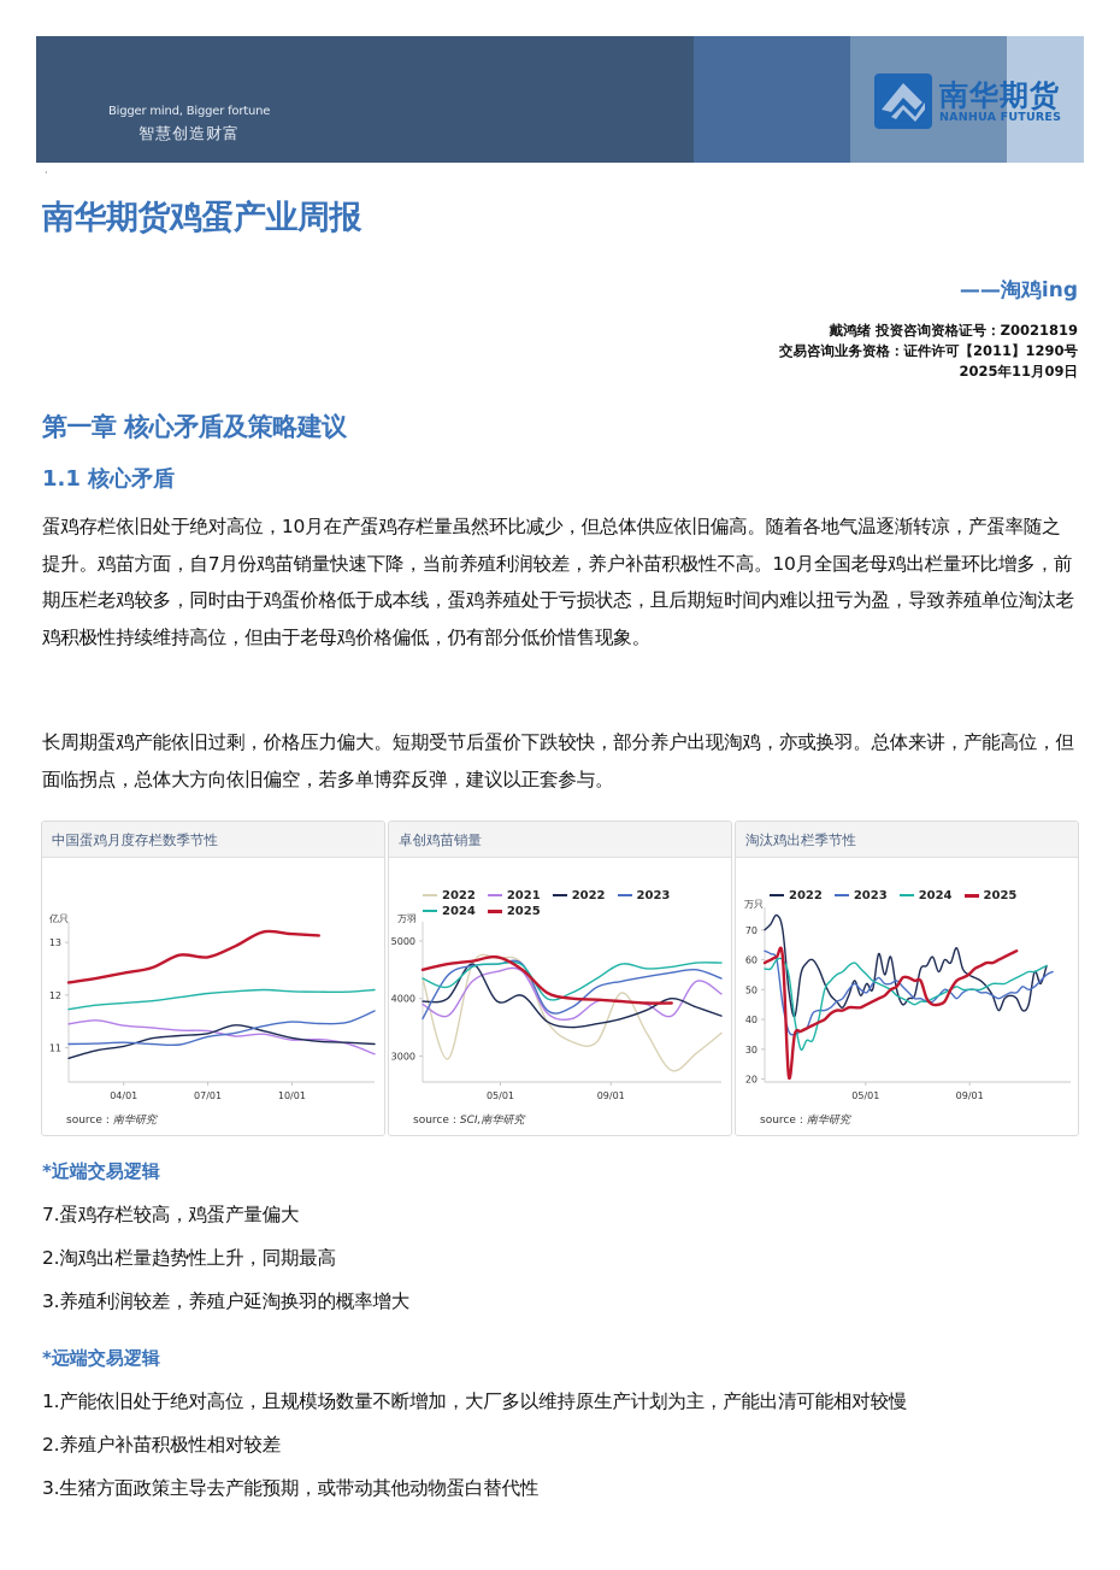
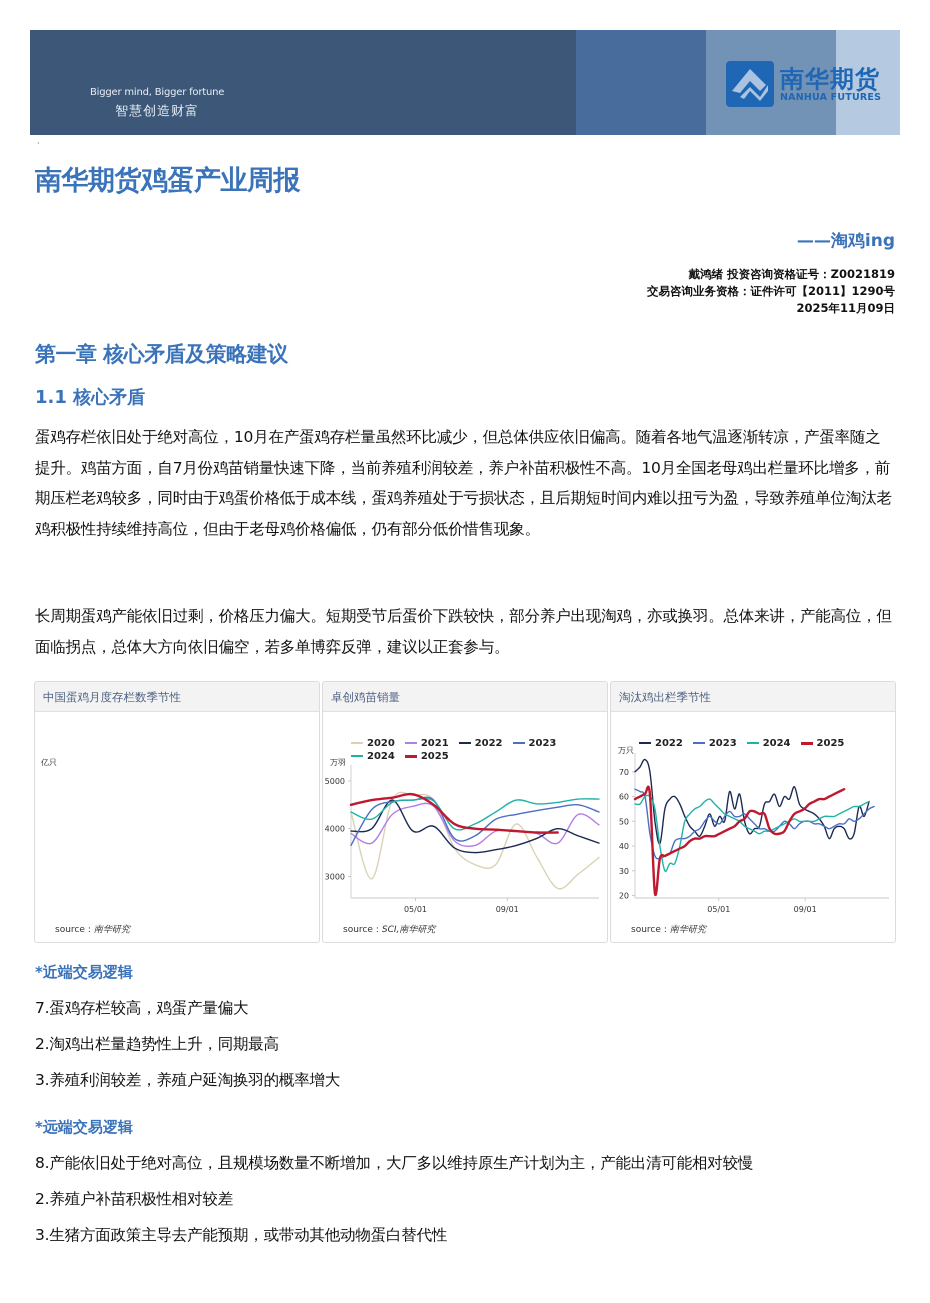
  Bigger mind, Bigger fortune
  智慧创造财富
  南华期货
  NANHUA FUTURES
  ·
  南华期货鸡蛋产业周报
  ——淘鸡ing
  戴鸿绪 投资咨询资格证号：Z0021819
  交易咨询业务资格：证件许可【2011】1290号
  2025年11月09日
  第一章 核心矛盾及策略建议
  1.1 核心矛盾
  蛋鸡存栏依旧处于绝对高位，10月在产蛋鸡存栏量虽然环比减少，但总体供应依旧偏高。随着各地气温逐渐转凉，产蛋率随之提升。鸡苗方面，自7月份鸡苗销量快速下降，当前养殖利润较差，养户补苗积极性不高。10月全国老母鸡出栏量环比增多，前期压栏老鸡较多，同时由于鸡蛋价格低于成本线，蛋鸡养殖处于亏损状态，且后期短时间内难以扭亏为盈，导致养殖单位淘汰老鸡积极性持续维持高位，但由于老母鸡价格偏低，仍有部分低价惜售现象。
  长周期蛋鸡产能依旧过剩，价格压力偏大。短期受节后蛋价下跌较快，部分养户出现淘鸡，亦或换羽。总体来讲，产能高位，但面临拐点，总体大方向依旧偏空，若多单博弈反弹，建议以正套参与。
  中国蛋鸡月度存栏数季节性
  亿只
- 11
- 12
- 13
- 04/01
- 07/01
- 10/01
  source：南华研究
  卓创鸡苗销量
- 2022 2021 2022 20232024 2025
+ 2020 2021 2022 20232024 2025
  万羽
  3000
  4000
  5000
  05/01
  09/01
  source：SCI,南华研究
  淘汰鸡出栏季节性
  2022 2023 2024 2025
  万只
  20
  30
  40
  50
  60
  70
  05/01
  09/01
  source：南华研究
  *近端交易逻辑
  7.蛋鸡存栏较高，鸡蛋产量偏大
  2.淘鸡出栏量趋势性上升，同期最高
  3.养殖利润较差，养殖户延淘换羽的概率增大
  *远端交易逻辑
- 1.产能依旧处于绝对高位，且规模场数量不断增加，大厂多以维持原生产计划为主，产能出清可能相对较慢
+ 8.产能依旧处于绝对高位，且规模场数量不断增加，大厂多以维持原生产计划为主，产能出清可能相对较慢
  2.养殖户补苗积极性相对较差
  3.生猪方面政策主导去产能预期，或带动其他动物蛋白替代性
